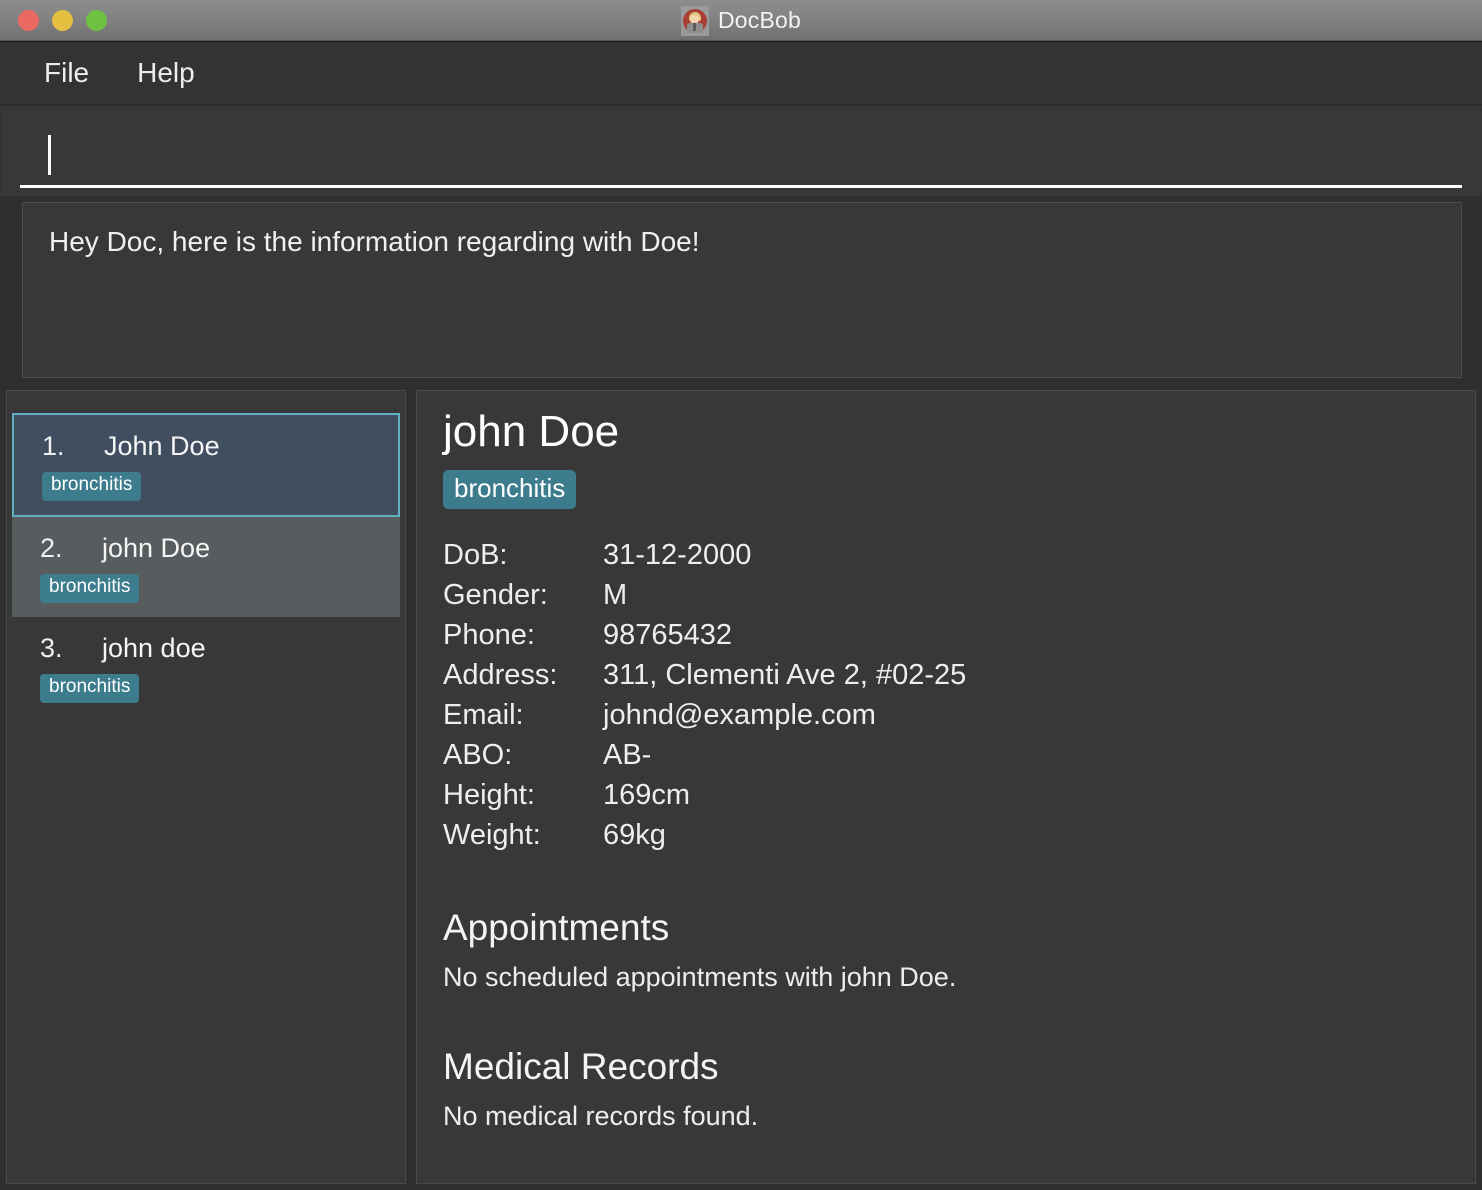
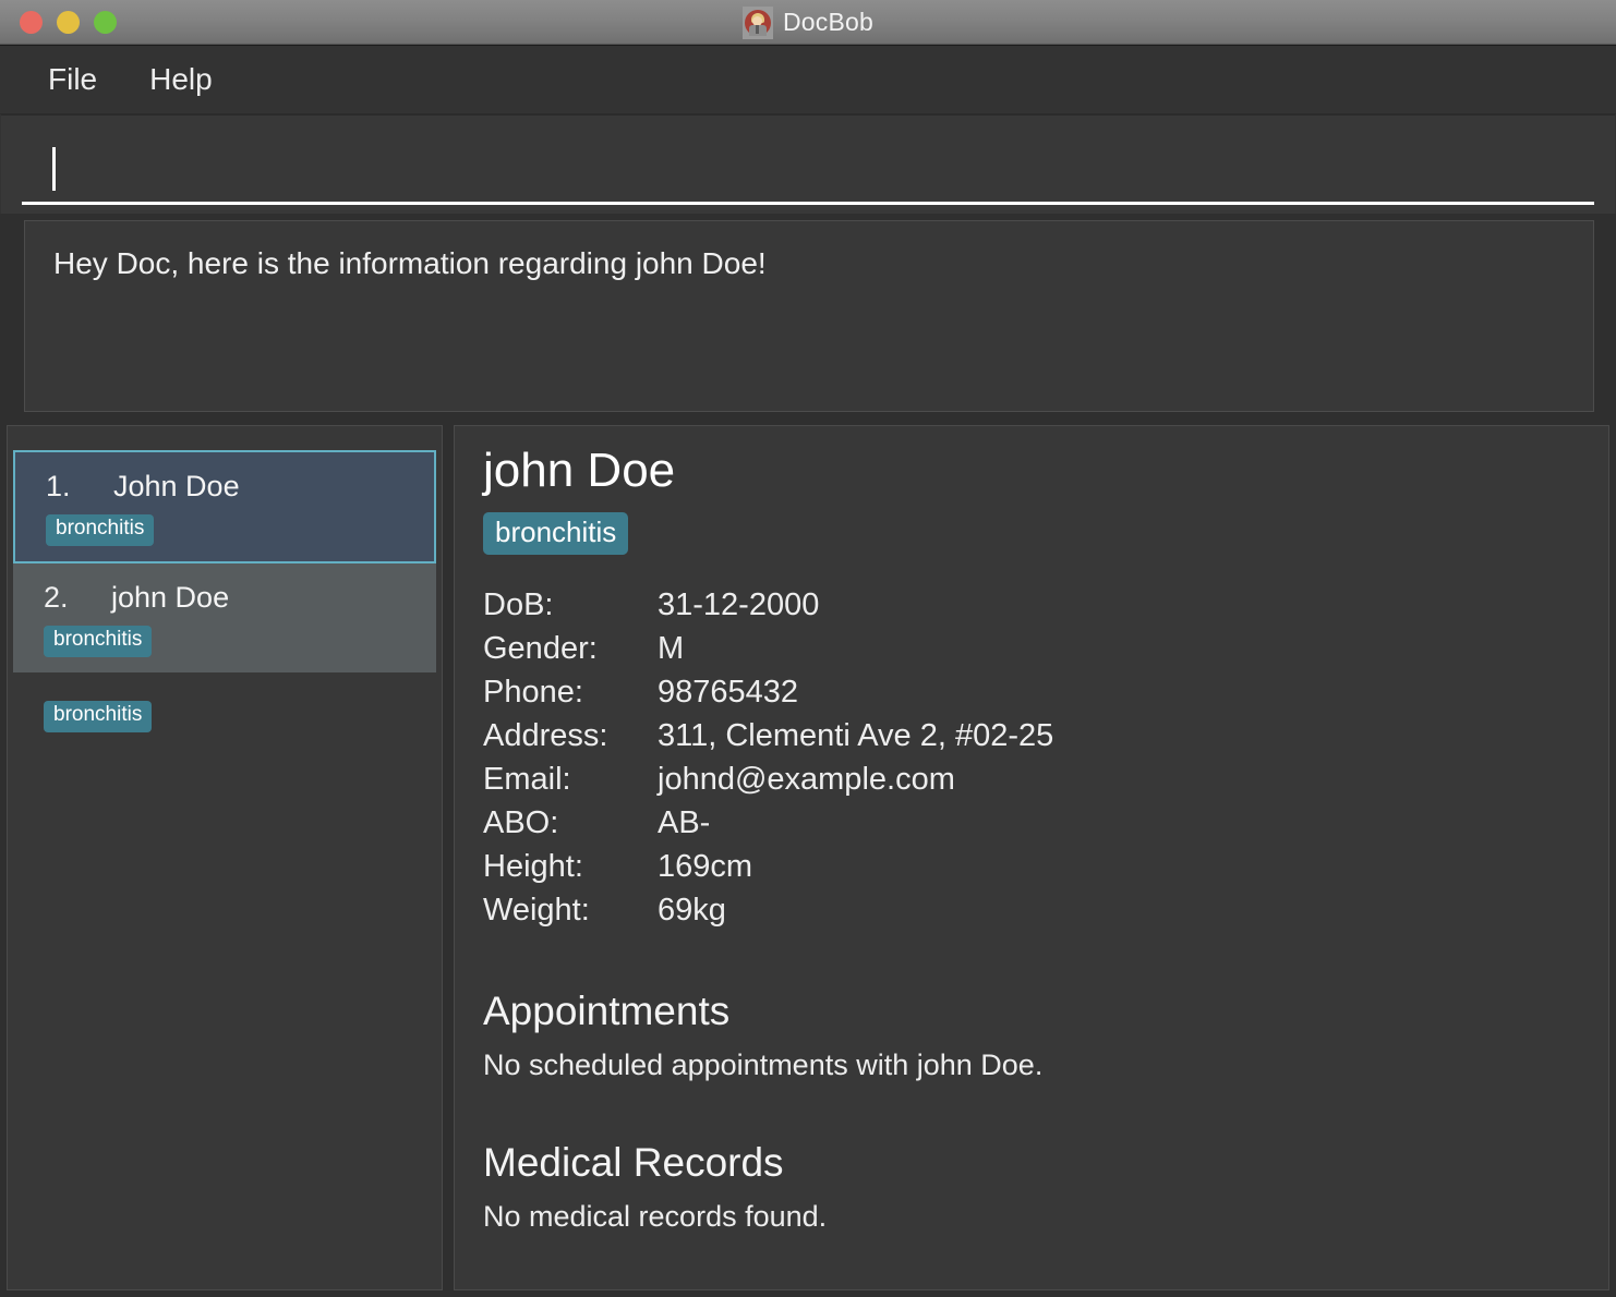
  DocBob
  File
  Help
- Hey Doc, here is the information regarding with Doe!
+ Hey Doc, here is the information regarding john Doe!
  1.
  John Doe
  bronchitis
  2.
  john Doe
  bronchitis
- 3.
- john doe
  bronchitis
  john Doe
  bronchitis
  DoB:
  31-12-2000
  Gender:
  M
  Phone:
  98765432
  Address:
  311, Clementi Ave 2, #02-25
  Email:
  johnd@example.com
  ABO:
  AB-
  Height:
  169cm
  Weight:
  69kg
  Appointments
  No scheduled appointments with john Doe.
  Medical Records
  No medical records found.
